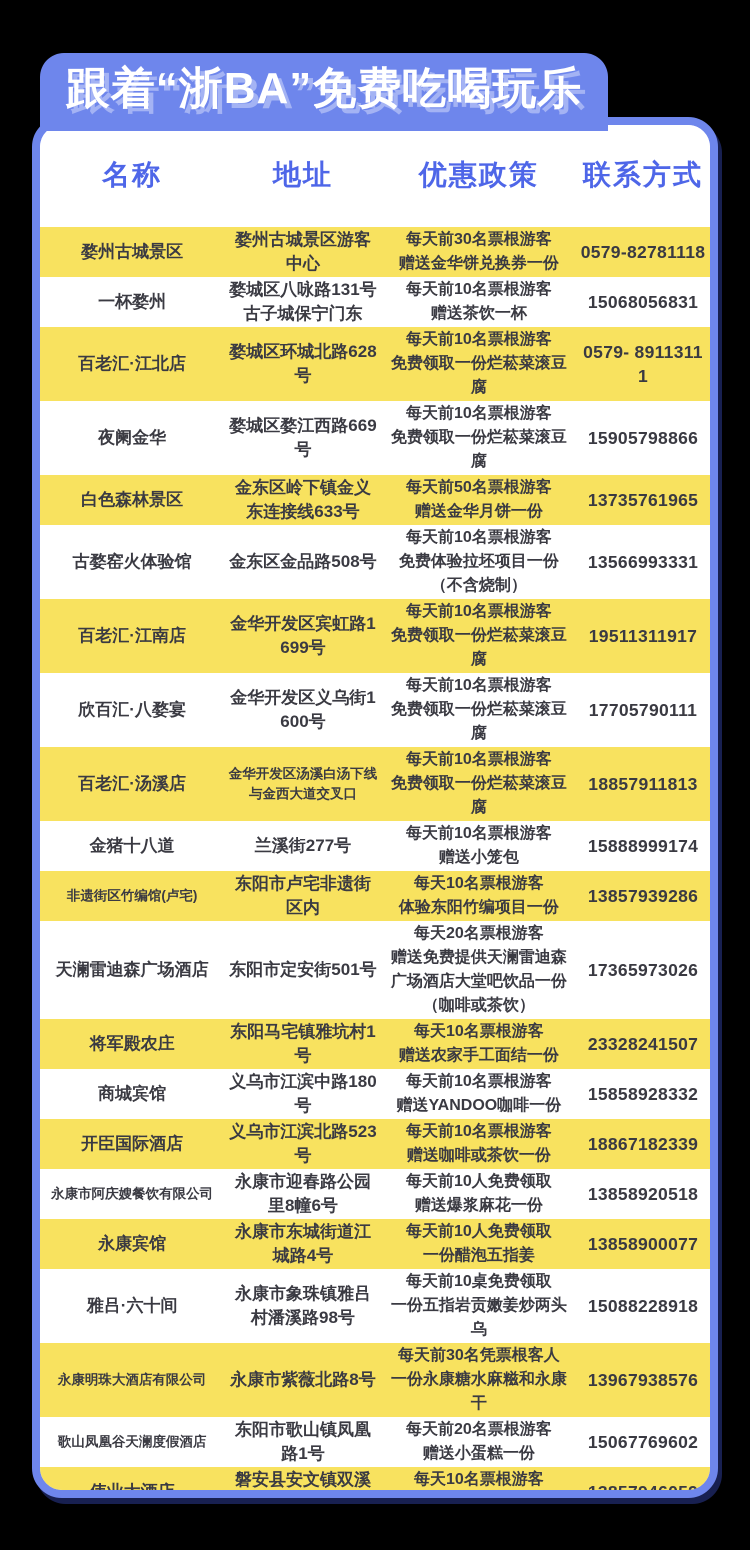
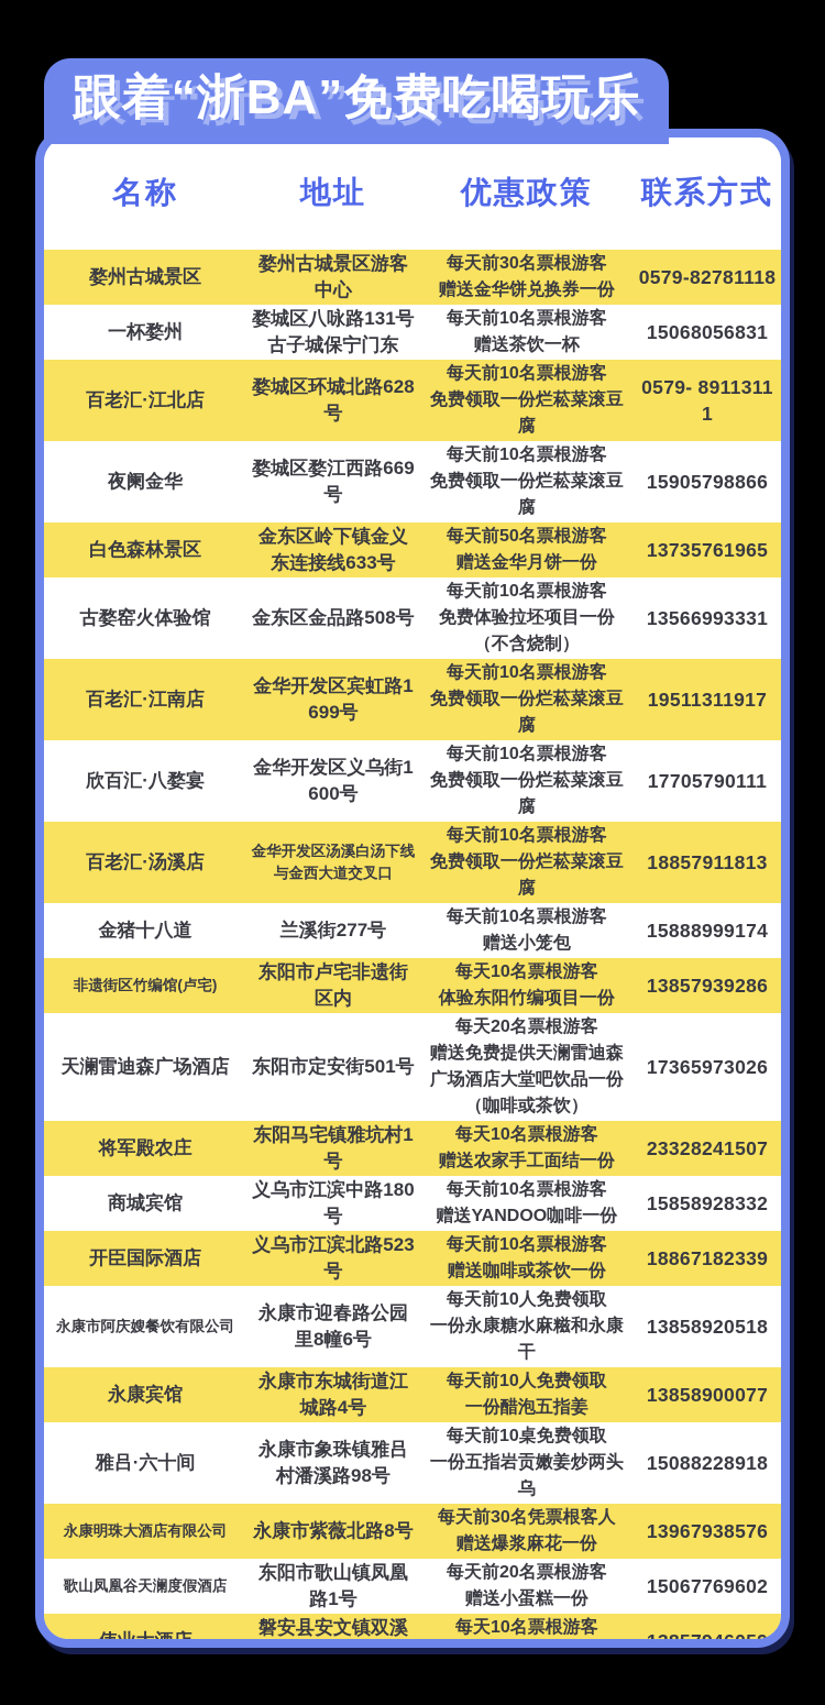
  名称	地址	优惠政策	联系方式
  婺州古城景区	婺州古城景区游客中心	每天前30名票根游客赠送金华饼兑换券一份	0579-82781118
  一杯婺州	婺城区八咏路131号古子城保宁门东	每天前10名票根游客赠送茶饮一杯	15068056831
  百老汇·江北店	婺城区环城北路628号	每天前10名票根游客免费领取一份烂菘菜滚豆腐	0579- 89113111
  夜阑金华	婺城区婺江西路669号	每天前10名票根游客免费领取一份烂菘菜滚豆腐	15905798866
  白色森林景区	金东区岭下镇金义东连接线633号	每天前50名票根游客赠送金华月饼一份	13735761965
  古婺窑火体验馆	金东区金品路508号	每天前10名票根游客免费体验拉坯项目一份（不含烧制）	13566993331
  百老汇·江南店	金华开发区宾虹路1699号	每天前10名票根游客免费领取一份烂菘菜滚豆腐	19511311917
  欣百汇·八婺宴	金华开发区义乌街1600号	每天前10名票根游客免费领取一份烂菘菜滚豆腐	17705790111
  百老汇·汤溪店	金华开发区汤溪白汤下线与金西大道交叉口	每天前10名票根游客免费领取一份烂菘菜滚豆腐	18857911813
  金猪十八道	兰溪街277号	每天前10名票根游客赠送小笼包	15888999174
  非遗街区竹编馆(卢宅)	东阳市卢宅非遗街区内	每天10名票根游客体验东阳竹编项目一份	13857939286
  天澜雷迪森广场酒店	东阳市定安街501号	每天20名票根游客赠送免费提供天澜雷迪森广场酒店大堂吧饮品一份（咖啡或茶饮）	17365973026
  将军殿农庄	东阳马宅镇雅坑村1号	每天10名票根游客赠送农家手工面结一份	23328241507
  商城宾馆	义乌市江滨中路180号	每天前10名票根游客赠送YANDOO咖啡一份	15858928332
  开臣国际酒店	义乌市江滨北路523号	每天前10名票根游客赠送咖啡或茶饮一份	18867182339
- 永康市阿庆嫂餐饮有限公司	永康市迎春路公园里8幢6号	每天前10人免费领取赠送爆浆麻花一份	13858920518
+ 永康市阿庆嫂餐饮有限公司	永康市迎春路公园里8幢6号	每天前10人免费领取一份永康糖水麻糍和永康干	13858920518
  永康宾馆	永康市东城街道江城路4号	每天前10人免费领取一份醋泡五指姜	13858900077
  雅吕·六十间	永康市象珠镇雅吕村潘溪路98号	每天前10桌免费领取一份五指岩贡嫩姜炒两头乌	15088228918
- 永康明珠大酒店有限公司	永康市紫薇北路8号	每天前30名凭票根客人一份永康糖水麻糍和永康干	13967938576
+ 永康明珠大酒店有限公司	永康市紫薇北路8号	每天前30名凭票根客人赠送爆浆麻花一份	13967938576
  歌山凤凰谷天澜度假酒店	东阳市歌山镇凤凰路1号	每天前20名票根游客赠送小蛋糕一份	15067769602
  跟着“浙BA”免费吃喝玩乐
